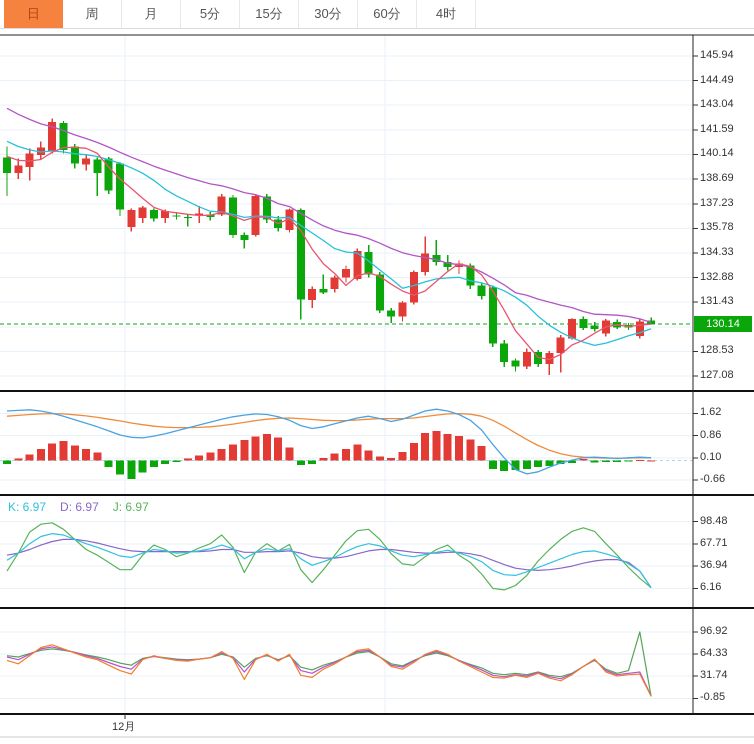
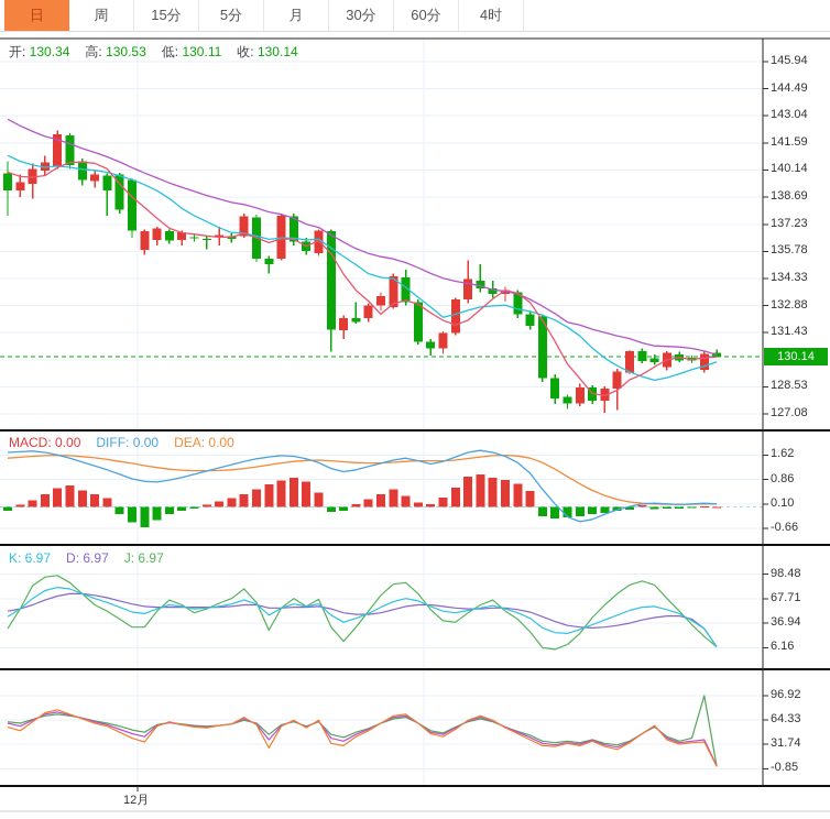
  日
  周
- 月
+ 15分
  5分
- 15分
+ 月
  30分
  60分
  4时
+ 开: 130.34
+ 高: 130.53
+ 低: 130.11
+ 收: 130.14
+ MACD: 0.00
+ DIFF: 0.00
+ DEA: 0.00
  K: 6.97
  D: 6.97
  J: 6.97
  145.94
  144.49
  143.04
  141.59
  140.14
  138.69
  137.23
  135.78
  134.33
  132.88
  131.43
  128.53
  127.08
  1.62
  0.86
  0.10
  -0.66
  98.48
  67.71
  36.94
  6.16
  96.92
  64.33
  31.74
  -0.85
  12月
  130.14
